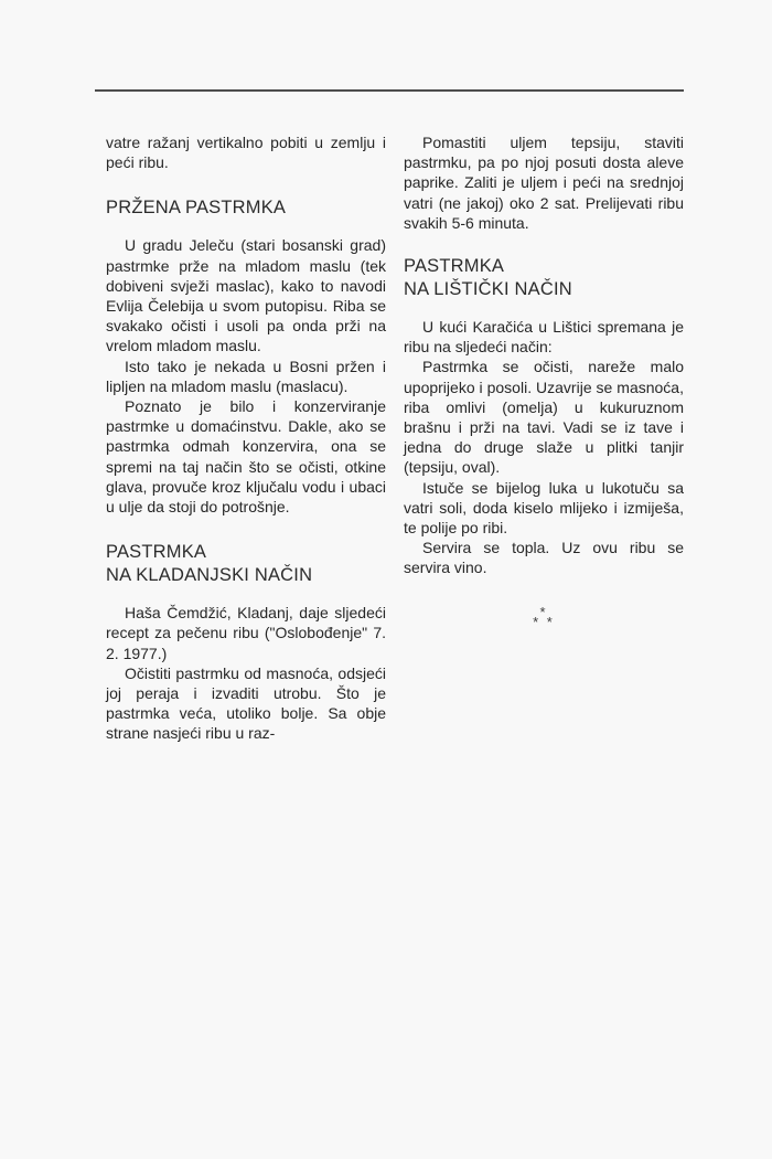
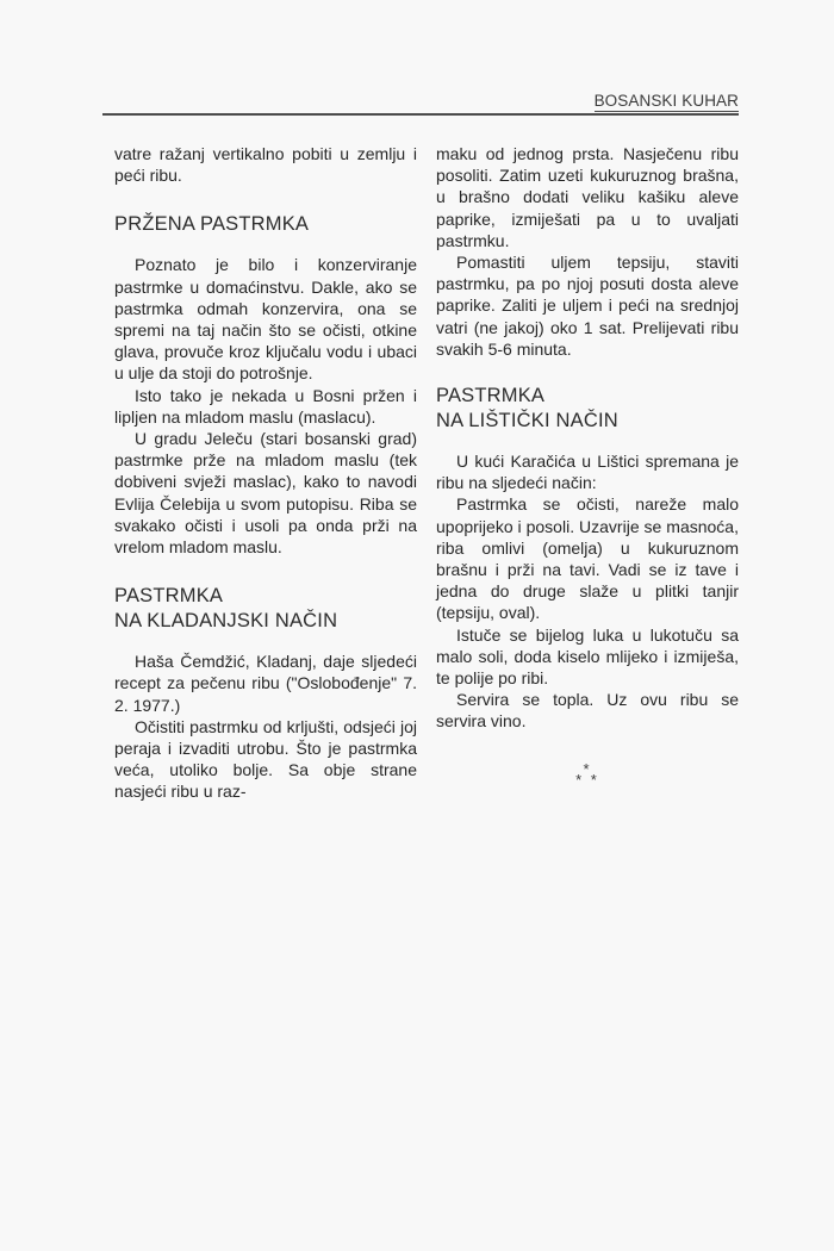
+ BOSANSKI KUHAR
  vatre ražanj vertikalno pobiti u zemlju i peći ribu.
  PRŽENA PASTRMKA
- U gradu Jeleču (stari bosanski grad) pastrmke prže na mladom maslu (tek dobiveni svježi maslac), kako to navodi Evlija Čelebija u svom putopisu. Riba se svakako očisti i usoli pa onda prži na vrelom mladom maslu.
+ Poznato je bilo i konzerviranje pastrmke u domaćinstvu. Dakle, ako se pastrmka odmah konzervira, ona se spremi na taj način što se očisti, otkine glava, provuče kroz ključalu vodu i ubaci u ulje da stoji do potrošnje.
  Isto tako je nekada u Bosni pržen i lipljen na mladom maslu (maslacu).
- Poznato je bilo i konzerviranje pastrmke u domaćinstvu. Dakle, ako se pastrmka odmah konzervira, ona se spremi na taj način što se očisti, otkine glava, provuče kroz ključalu vodu i ubaci u ulje da stoji do potrošnje.
+ U gradu Jeleču (stari bosanski grad) pastrmke prže na mladom maslu (tek dobiveni svježi maslac), kako to navodi Evlija Čelebija u svom putopisu. Riba se svakako očisti i usoli pa onda prži na vrelom mladom maslu.
  PASTRMKA
  NA KLADANJSKI NAČIN
  Haša Čemdžić, Kladanj, daje sljedeći recept za pečenu ribu ("Oslobođenje" 7. 2. 1977.)
- Očistiti pastrmku od masnoća, odsjeći joj peraja i izvaditi utrobu. Što je pastrmka veća, utoliko bolje. Sa obje strane nasjeći ribu u raz-
+ Očistiti pastrmku od krljušti, odsjeći joj peraja i izvaditi utrobu. Što je pastrmka veća, utoliko bolje. Sa obje strane nasjeći ribu u raz-
+ maku od jednog prsta. Nasječenu ribu posoliti. Zatim uzeti kukuruznog brašna, u brašno dodati veliku kašiku aleve paprike, izmiješati pa u to uvaljati pastrmku.
- Pomastiti uljem tepsiju, staviti pastrmku, pa po njoj posuti dosta aleve paprike. Zaliti je uljem i peći na srednjoj vatri (ne jakoj) oko 2 sat. Prelijevati ribu svakih 5-6 minuta.
+ Pomastiti uljem tepsiju, staviti pastrmku, pa po njoj posuti dosta aleve paprike. Zaliti je uljem i peći na srednjoj vatri (ne jakoj) oko 1 sat. Prelijevati ribu svakih 5-6 minuta.
  PASTRMKA
  NA LIŠTIČKI NAČIN
  U kući Karačića u Lištici spremana je ribu na sljedeći način:
  Pastrmka se očisti, nareže malo upoprijeko i posoli. Uzavrije se masnoća, riba omlivi (omelja) u kukuruznom brašnu i prži na tavi. Vadi se iz tave i jedna do druge slaže u plitki tanjir (tepsiju, oval).
- Istuče se bijelog luka u lukotuču sa vatri soli, doda kiselo mlijeko i izmiješa, te polije po ribi.
+ Istuče se bijelog luka u lukotuču sa malo soli, doda kiselo mlijeko i izmiješa, te polije po ribi.
  Servira se topla. Uz ovu ribu se servira vino.
  *
  * *
